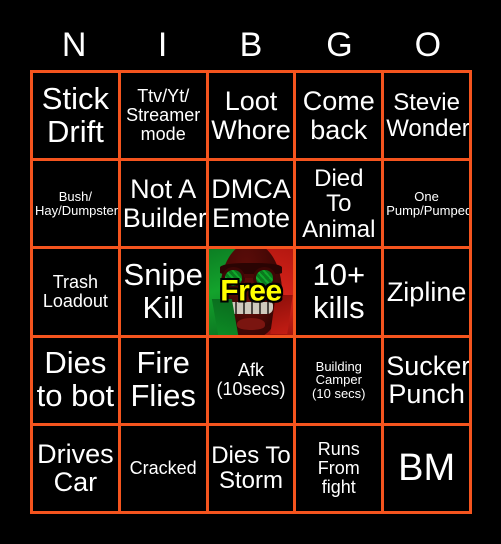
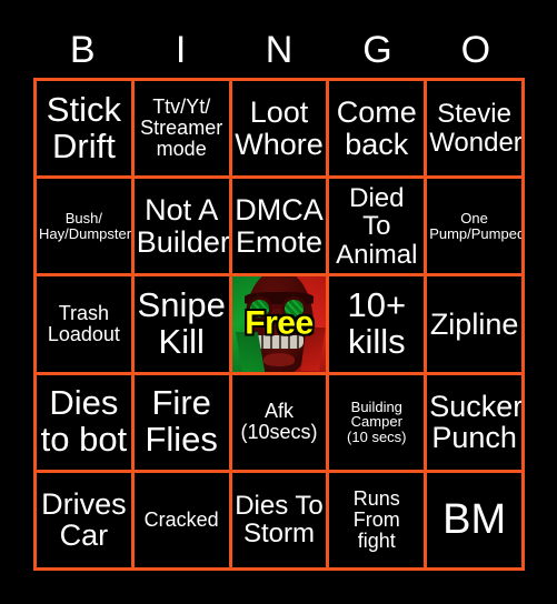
- N
+ B
  I
- B
+ N
  G
  O
  Stick Drift
  Ttv/Yt/
  Streamer
  mode
  Loot Whore
  Come back
  Stevie Wonder
  Bush/
  Hay/Dumpster
  Not A Builder
  DMCA Emote
  Died To Animal
  One Pump/Pumped
  Trash Loadout
  Snipe Kill
  Free
  10+ kills
  Zipline
  Dies to bot
  Fire Flies
  Afk
  (10secs)
  Building Camper
  (10 secs)
  Sucker Punch
  Drives Car
  Cracked
  Dies To Storm
  Runs From fight
  BM
